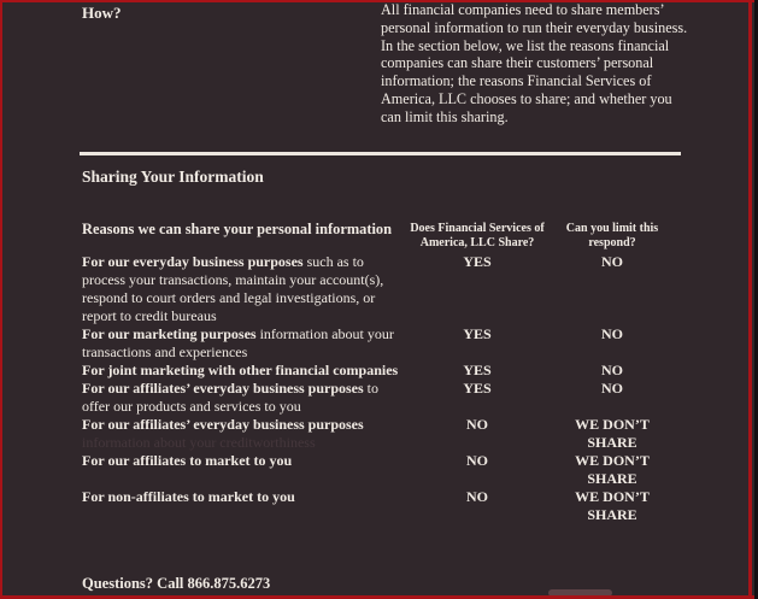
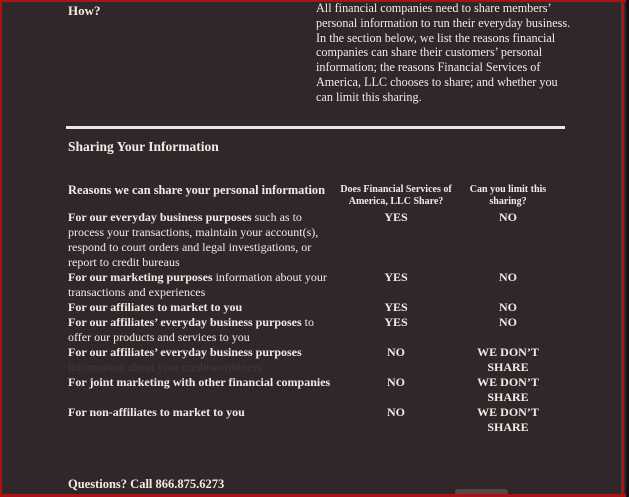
  How?
  All financial companies need to share members’ personal information to run their everyday business. In the section below, we list the reasons financial companies can share their customers’ personal information; the reasons Financial Services of America, LLC chooses to share; and whether you can limit this sharing.
  Sharing Your Information
  Reasons we can share your personal information
  Does Financial Services of America, LLC Share?
- Can you limit this respond?
+ Can you limit this sharing?
  For our everyday business purposes such as to process your transactions, maintain your account(s), respond to court orders and legal investigations, or report to credit bureaus
  YES
  NO
  For our marketing purposes information about your transactions and experiences
  YES
  NO
- For joint marketing with other financial companies
+ For our affiliates to market to you
  YES
  NO
  For our affiliates’ everyday business purposes to offer our products and services to you
  YES
  NO
  NO
  WE DON’T SHARE
- For our affiliates to market to you
+ For joint marketing with other financial companies
  NO
  WE DON’T SHARE
  For non-affiliates to market to you
  NO
  WE DON’T SHARE
  Questions? Call 866.875.6273
